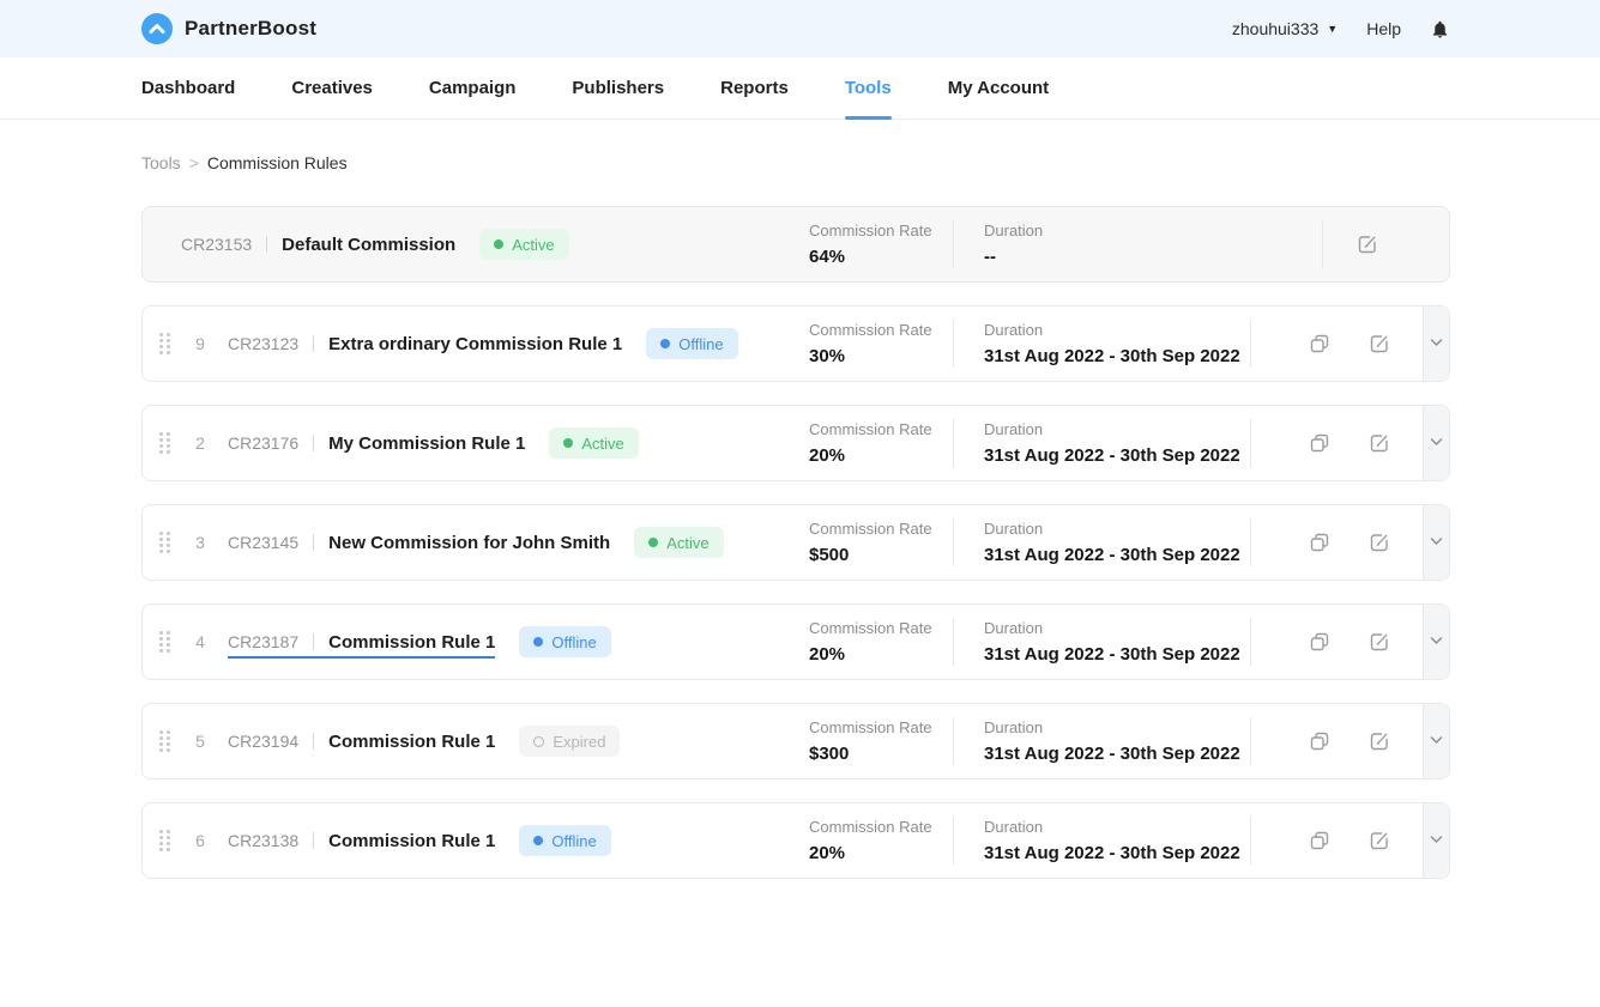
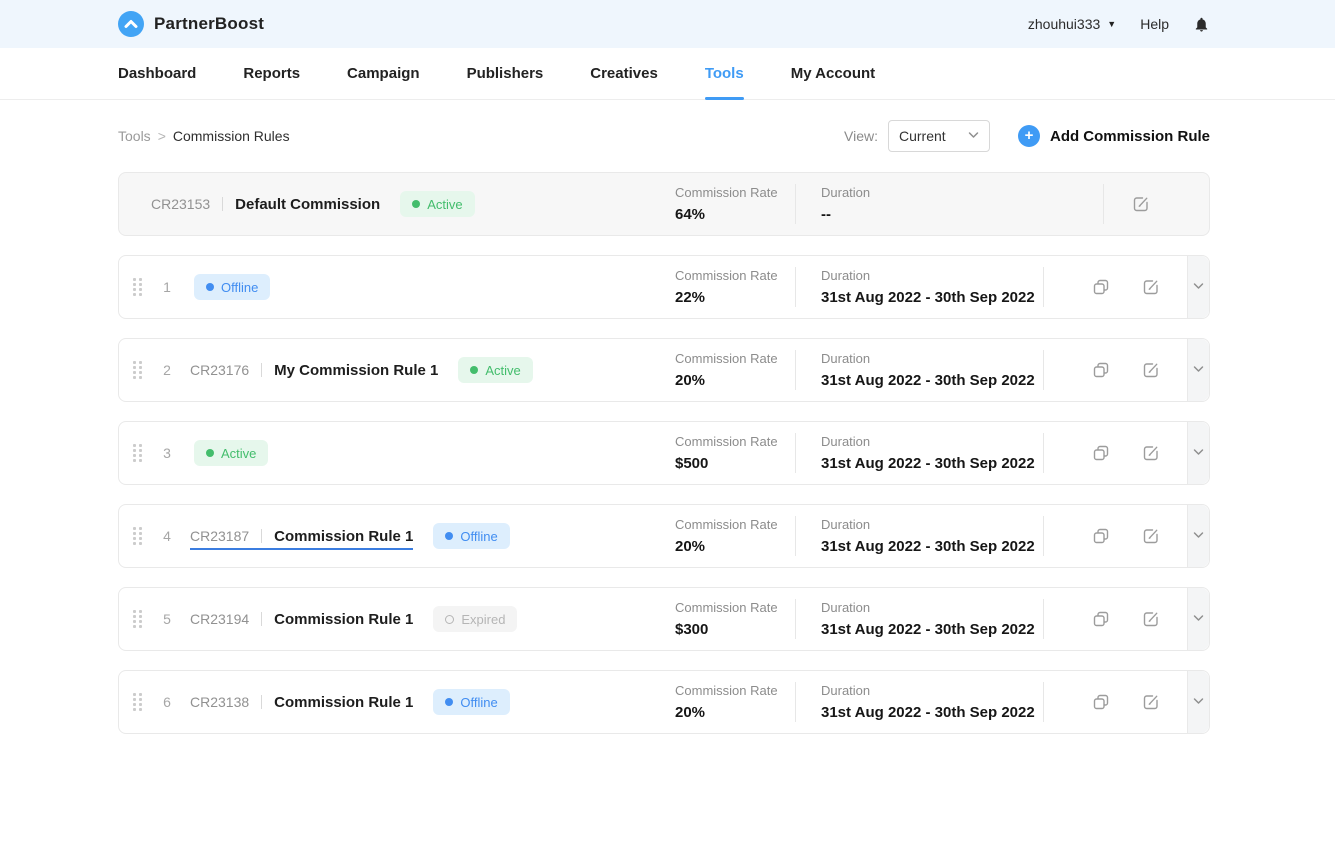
  PartnerBoost
  zhouhui333
  ▼
  Help
  Dashboard
- Creatives
+ Reports
  Campaign
  Publishers
- Reports
+ Creatives
  Tools
  My Account
  Tools
  >
  Commission Rules
+ View:
+ Current
+ +
+ Add Commission Rule
  CR23153
  Default Commission
  Active
  Commission Rate
  64%
  Duration
  --
- 9
+ 1
- CR23123
- Extra ordinary Commission Rule 1
  Offline
  Commission Rate
- 30%
+ 22%
  Duration
  31st Aug 2022 - 30th Sep 2022
  2
  CR23176
  My Commission Rule 1
  Active
  Commission Rate
  20%
  Duration
  31st Aug 2022 - 30th Sep 2022
  3
- CR23145
- New Commission for John Smith
  Active
  Commission Rate
  $500
  Duration
  31st Aug 2022 - 30th Sep 2022
  4
  CR23187
  Commission Rule 1
  Offline
  Commission Rate
  20%
  Duration
  31st Aug 2022 - 30th Sep 2022
  5
  CR23194
  Commission Rule 1
  Expired
  Commission Rate
  $300
  Duration
  31st Aug 2022 - 30th Sep 2022
  6
  CR23138
  Commission Rule 1
  Offline
  Commission Rate
  20%
  Duration
  31st Aug 2022 - 30th Sep 2022
